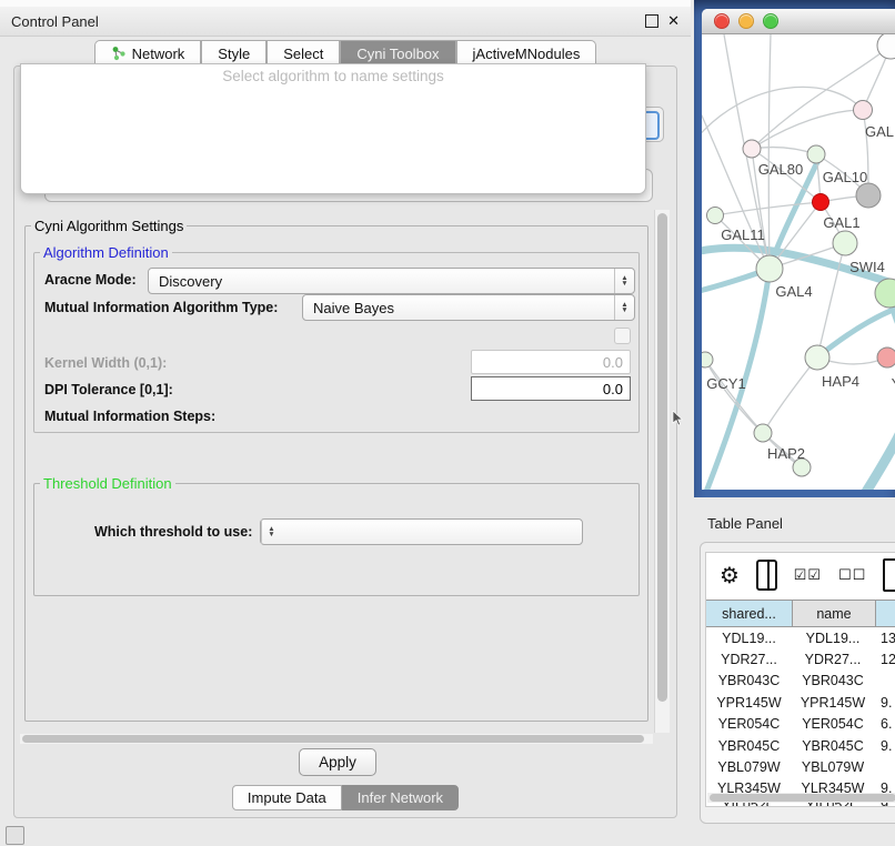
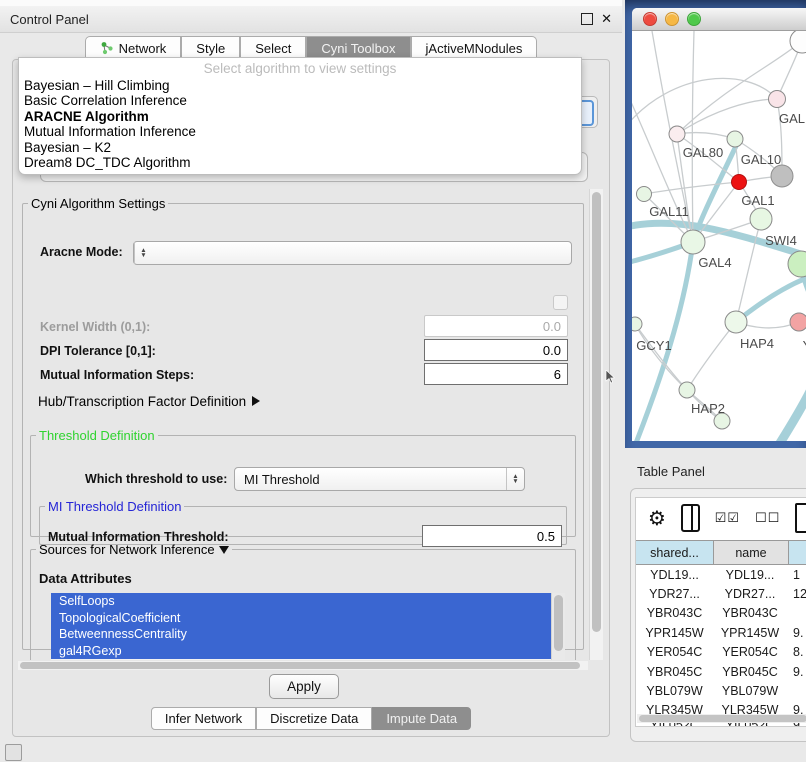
  Control Panel
  ✕
  Network
  Style
  Select
  Cyni Toolbox
  jActiveMNodules
- Select algorithm to name settings
+ Select algorithm to view settings
+ Bayesian – Hill Climbing
+ Basic Correlation Inference
+ ARACNE Algorithm
+ Mutual Information Inference
+ Bayesian – K2
+ Dream8 DC_TDC Algorithm
  Cyni Algorithm Settings
- Algorithm Definition
  Aracne Mode:
- Discovery
- Mutual Information Algorithm Type:
- Naive Bayes
  Kernel Width (0,1):
  0.0
  DPI Tolerance [0,1]:
  0.0
  Mutual Information Steps:
+ 6
+ Hub/Transcription Factor Definition
  Threshold Definition
  Which threshold to use:
+ MI Threshold
+ MI Threshold Definition
+ Mutual Information Threshold:
+ 0.5
+ Sources for Network Inference
+ Data Attributes
+ SelfLoops
+ TopologicalCoefficient
+ BetweennessCentrality
+ gal4RGexp
  Apply
- Impute Data
+ Infer Network
+ Discretize Data
- Infer Network
+ Impute Data
  GAL
  GAL80
  GAL10
  GAL1
  GAL11
  SWI4
  GAL4
  GCY1
  HAP4
  HAP2
  Table Panel
  ⚙
  ☑☑
  ☐☐
  shared...
  name
  YDL19...
  YDL19...
- 13
+ 1
  YDR27...
  YDR27...
  12
  YBR043C
  YBR043C
  YPR145W
  YPR145W
  9.
  YER054C
  YER054C
- 6.
+ 8.
  YBR045C
  YBR045C
  9.
  YBL079W
  YBL079W
  YLR345W
  YLR345W
  9.
  YIL052C
  YIL052C
  9
